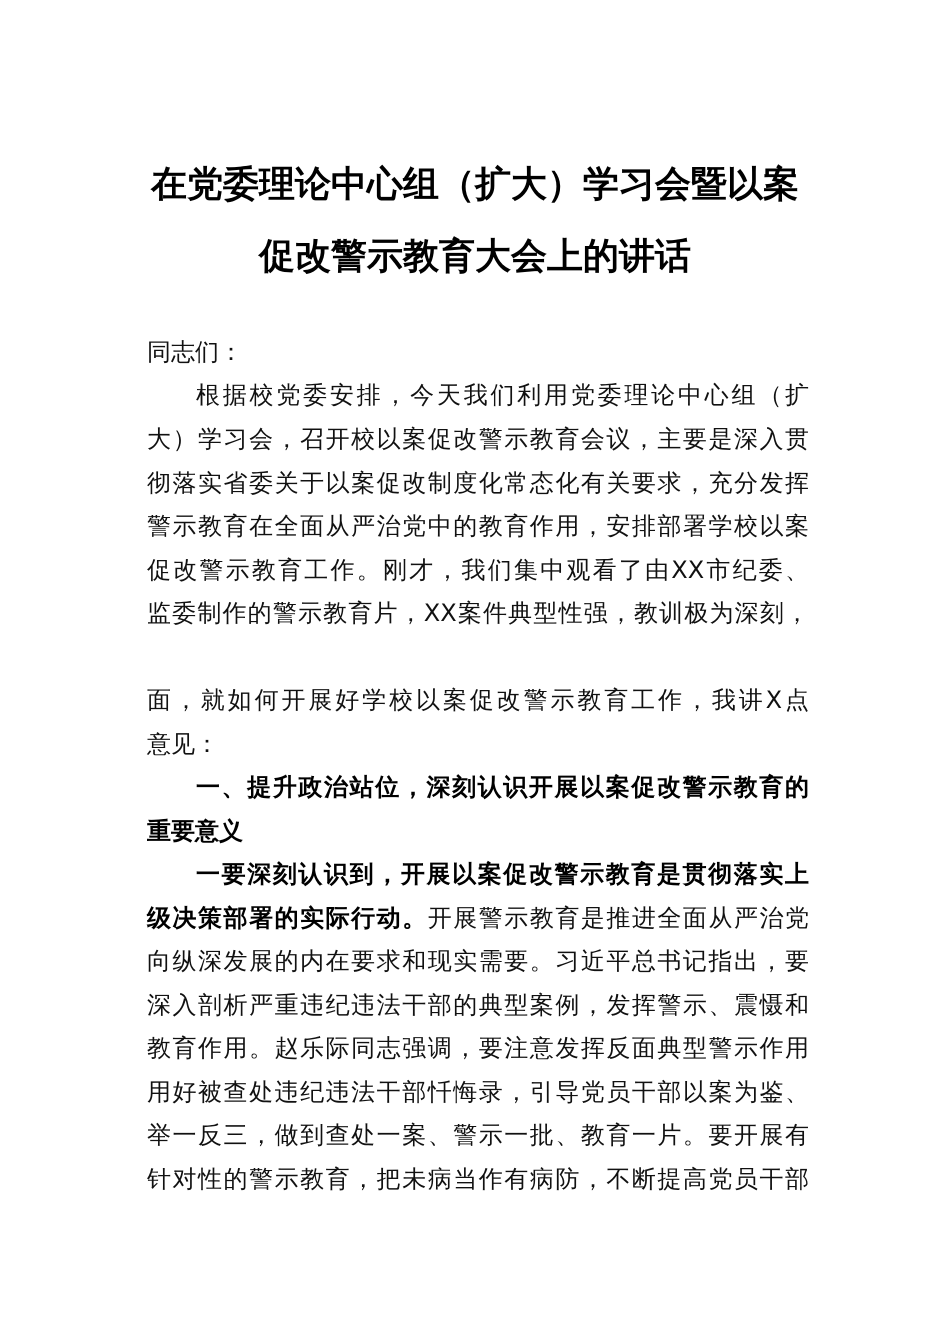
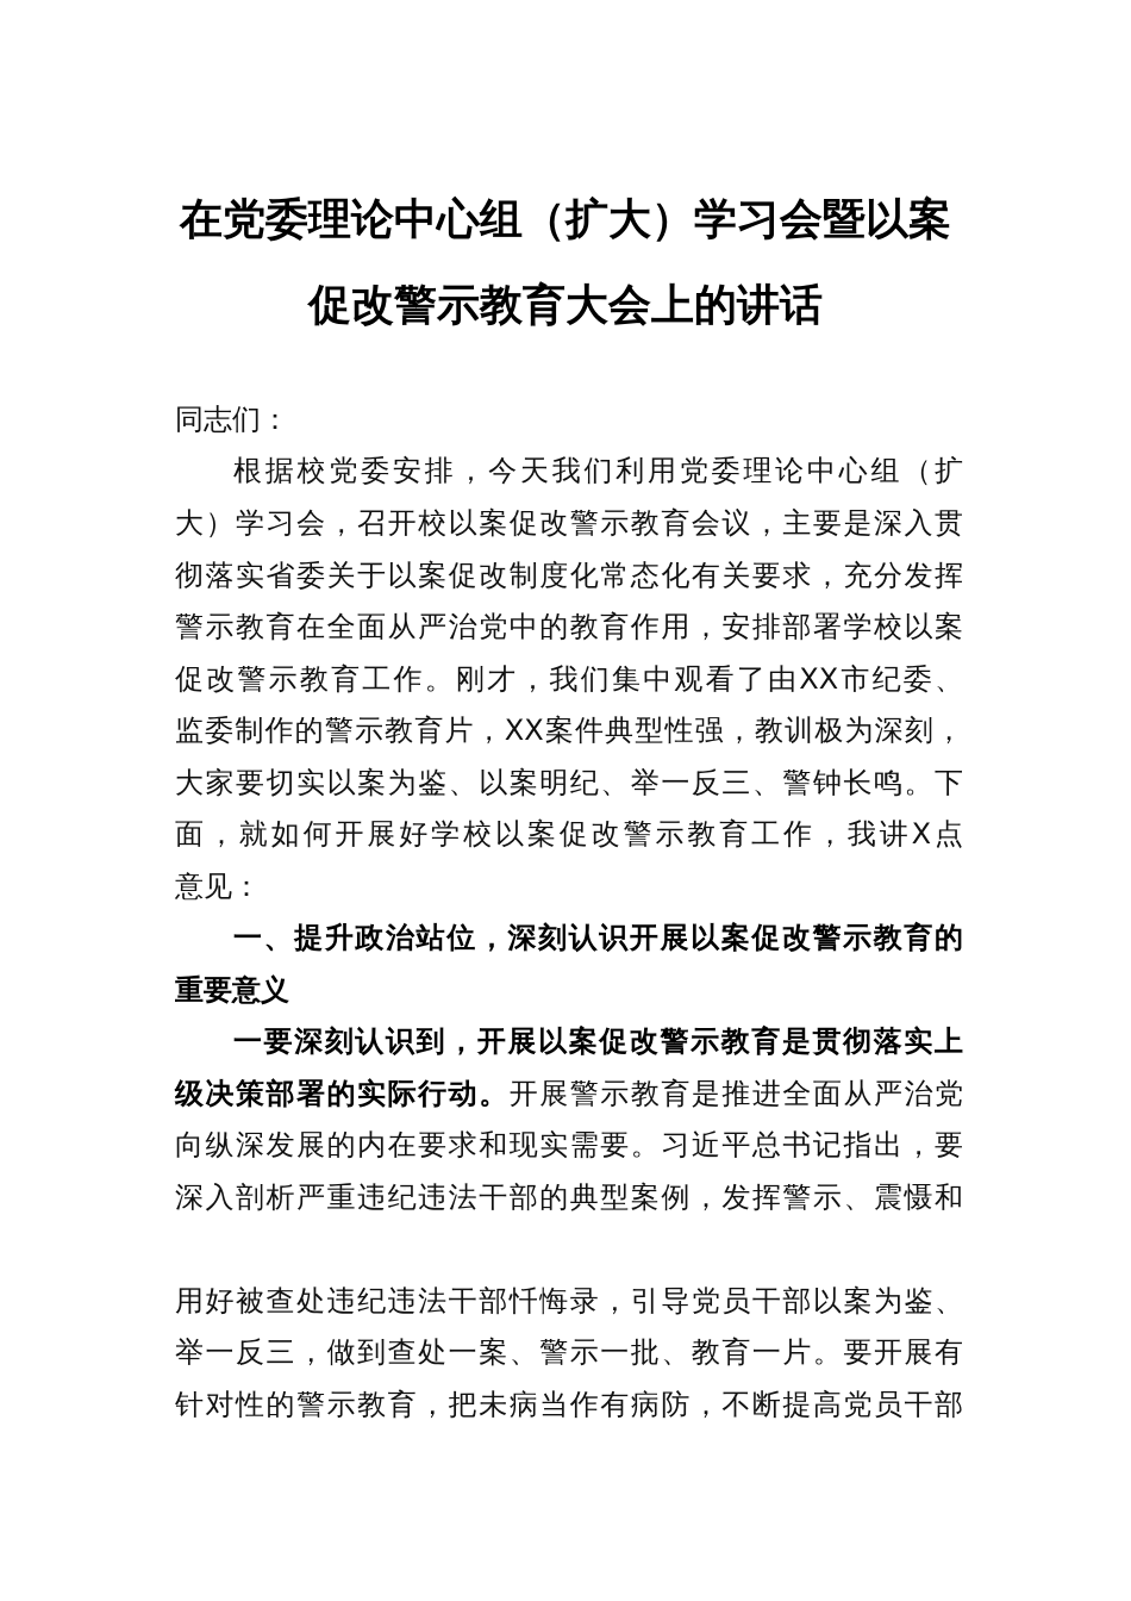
  在党委理论中心组（扩大）学习会暨以案
  促改警示教育大会上的讲话
  同志们：
  根据校党委安排，今天我们利用党委理论中心组（扩
  大）学习会，召开校以案促改警示教育会议，主要是深入贯
  彻落实省委关于以案促改制度化常态化有关要求，充分发挥
  警示教育在全面从严治党中的教育作用，安排部署学校以案
  促改警示教育工作。刚才，我们集中观看了由XX市纪委、
  监委制作的警示教育片，XX案件典型性强，教训极为深刻，
+ 大家要切实以案为鉴、以案明纪、举一反三、警钟长鸣。下
  面，就如何开展好学校以案促改警示教育工作，我讲X点
  意见：
  一、提升政治站位，深刻认识开展以案促改警示教育的
  重要意义
  一要深刻认识到，开展以案促改警示教育是贯彻落实上
  级决策部署的实际行动。开展警示教育是推进全面从严治党
  向纵深发展的内在要求和现实需要。习近平总书记指出，要
  深入剖析严重违纪违法干部的典型案例，发挥警示、震慑和
- 教育作用。赵乐际同志强调，要注意发挥反面典型警示作用
  用好被查处违纪违法干部忏悔录，引导党员干部以案为鉴、
  举一反三，做到查处一案、警示一批、教育一片。要开展有
  针对性的警示教育，把未病当作有病防，不断提高党员干部
